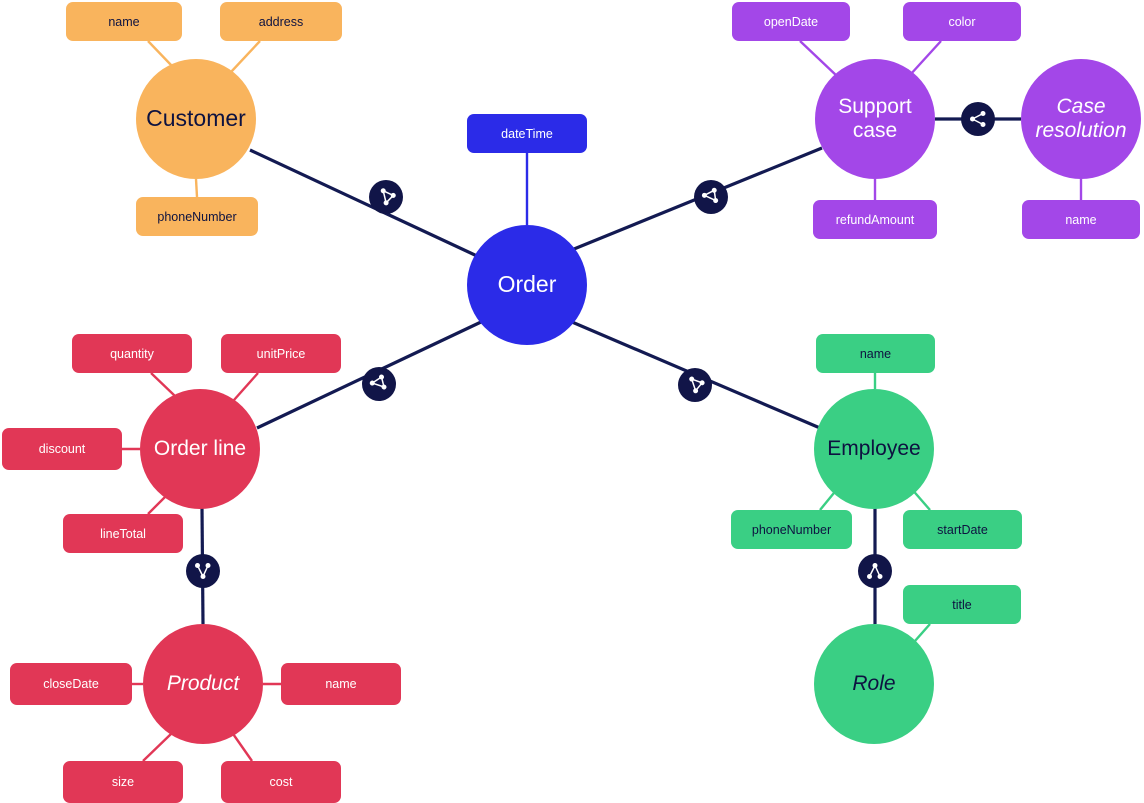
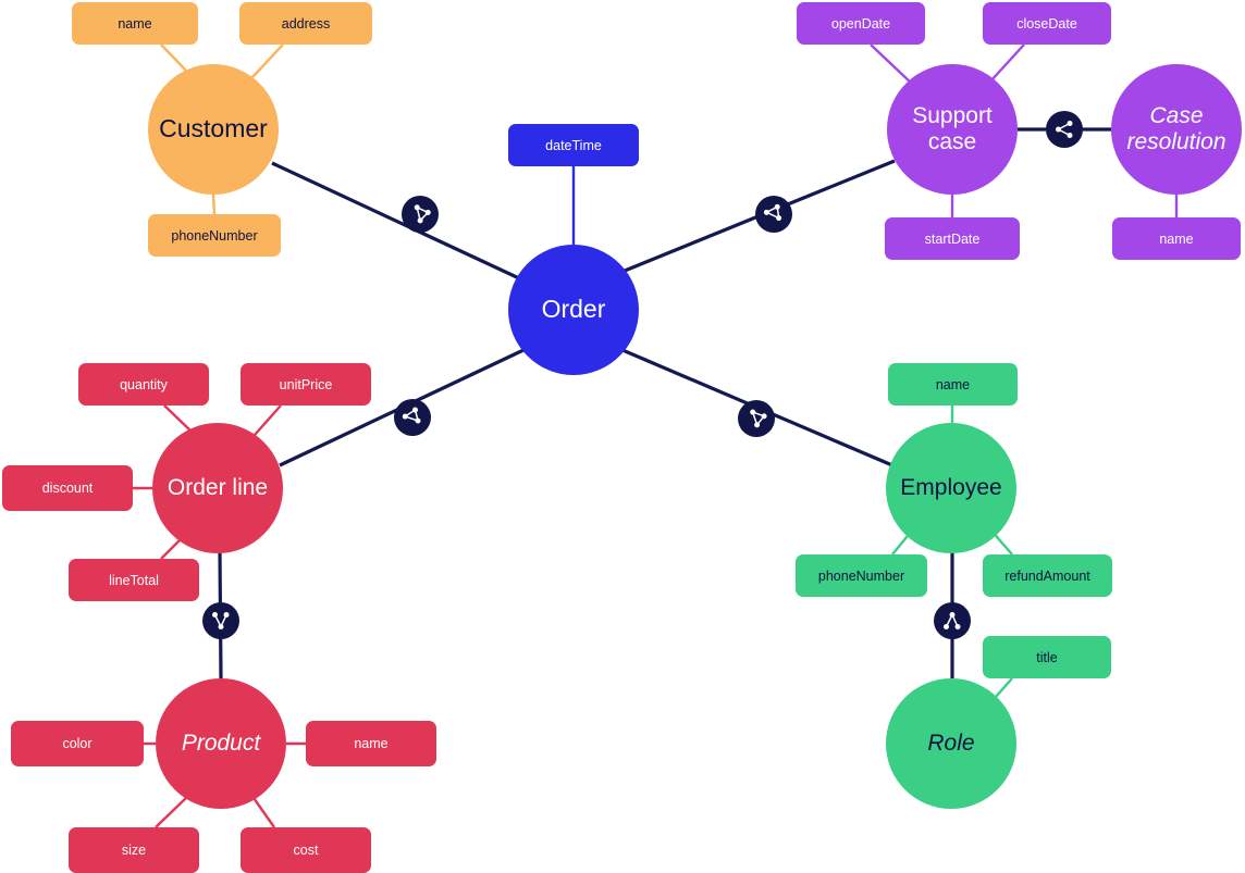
  Customer
  Order
  Support case
  Case resolution
  Order line
  Product
  Employee
  Role
  name
  address
  phoneNumber
  dateTime
  openDate
- color
+ closeDate
- refundAmount
+ startDate
  name
  quantity
  unitPrice
  discount
  lineTotal
- closeDate
+ color
  name
  size
  cost
  name
  phoneNumber
- startDate
+ refundAmount
  title
